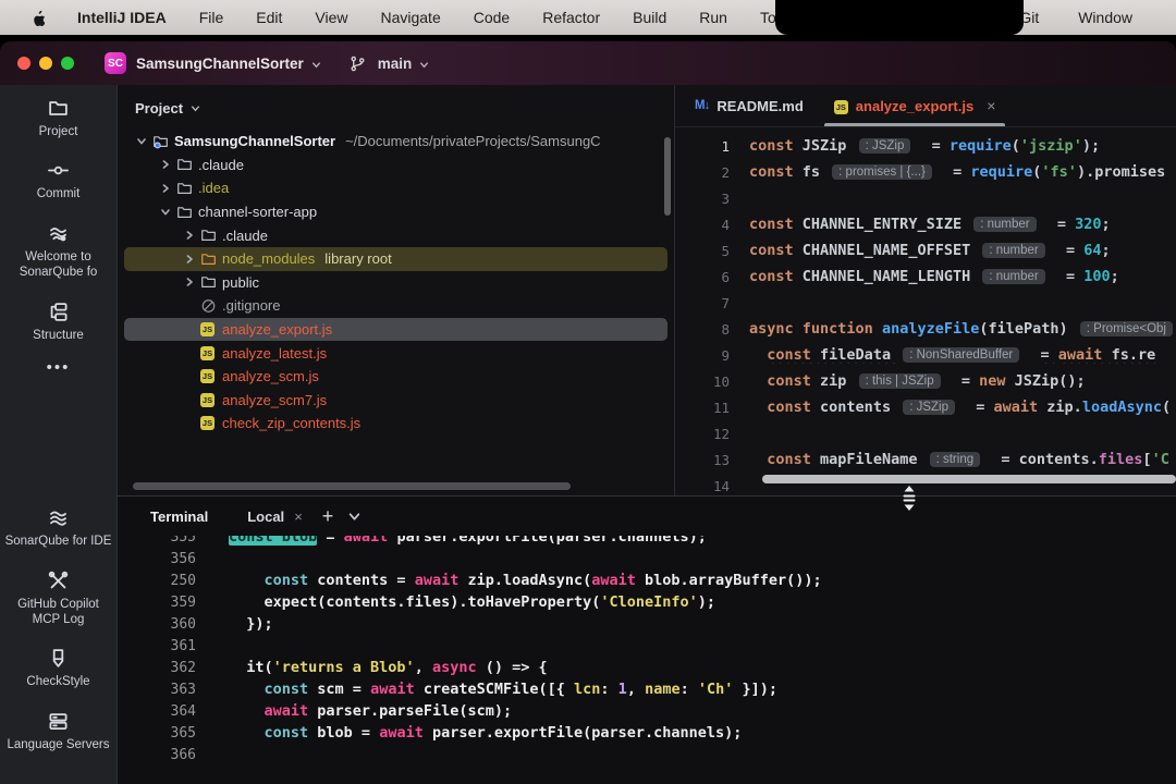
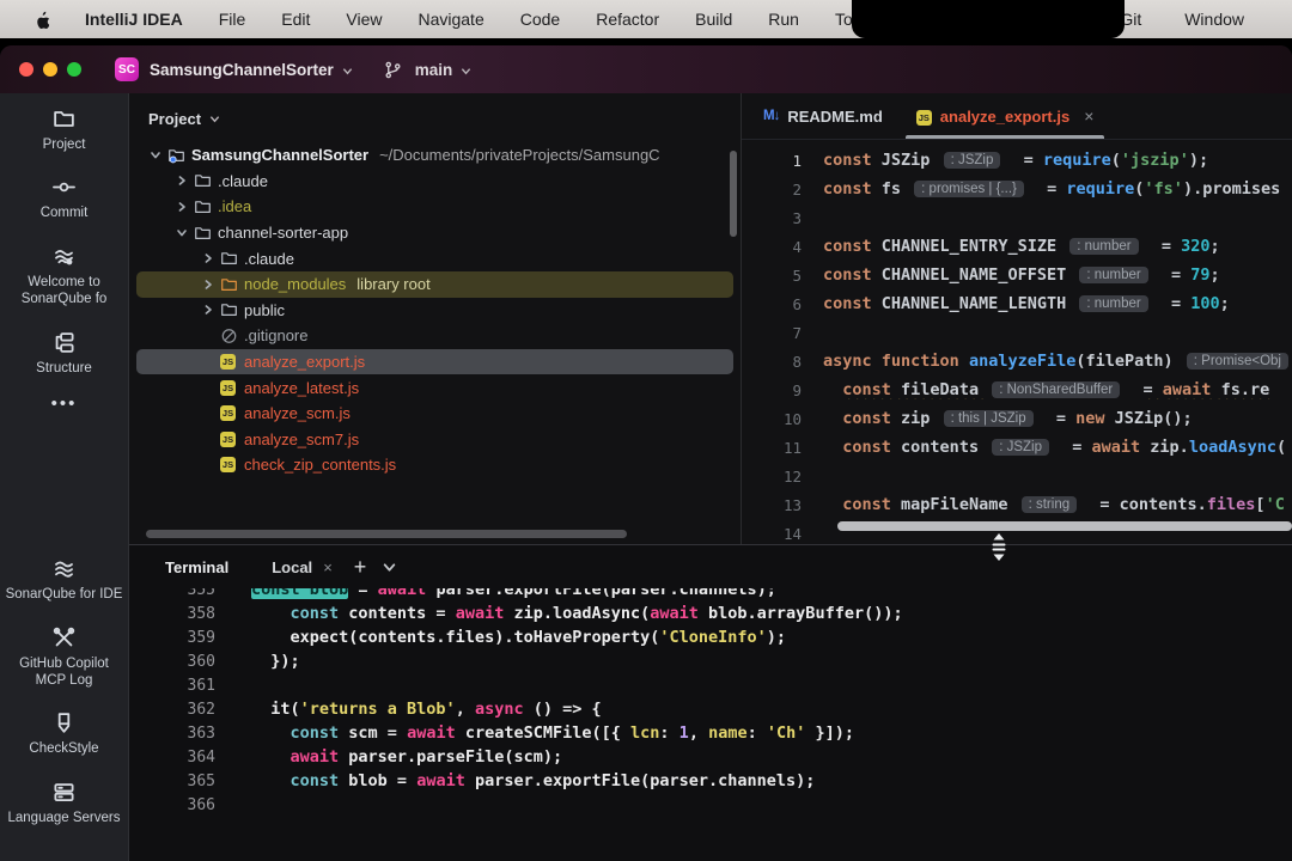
  IntelliJ IDEA
  File
  Edit
  View
  Navigate
  Code
  Refactor
  Build
  Run
  Git
  Window
  SC
  SamsungChannelSorter
  main
  Project
  Commit
  Welcome to SonarQube fo
  Structure
  •••
  SonarQube for IDE
  GitHub Copilot MCP Log
  CheckStyle
  Language Servers
  Project
  SamsungChannelSorter
  ~/Documents/privateProjects/SamsungC
  .claude
  .idea
  channel-sorter-app
  .claude
  node_modules
  library root
  public
  .gitignore
  JS
  analyze_export.js
  JS
  analyze_latest.js
  JS
  analyze_scm.js
  JS
  analyze_scm7.js
  JS
  check_zip_contents.js
  M↓
  README.md
  JS
  analyze_export.js
  ×
  1
  const
  JSZip
  : JSZip
  =
  require
  (
  'jszip'
  );
  2
  const
  fs
  : promises | {...}
  =
  require
  (
  'fs'
  ).
  promises
  3
  4
  const
  CHANNEL_ENTRY_SIZE
  : number
  =
  320
  ;
  5
  const
  CHANNEL_NAME_OFFSET
  : number
  =
- 64
+ 79
  ;
  6
  const
  CHANNEL_NAME_LENGTH
  : number
  =
  100
  ;
  7
  8
  async
  function
  analyzeFile
  (
  filePath
  )
  : Promise<Obj
  9
  const
  fileData
  : NonSharedBuffer
  =
  await
  fs.re
  10
  const
  zip
  : this | JSZip
  =
  new
  JSZip();
  11
  const
  contents
  : JSZip
  =
  await
  zip.
  loadAsync
  (
  12
  13
  const
  mapFileName
  : string
  =
  contents.
  files
  [
  'C
  14
  Terminal
  Local
  ×
  +
  355
  const blob = await parser.exportFile(parser.channels);
- 356
- 250
+ 358
  const contents = await zip.loadAsync(await blob.arrayBuffer());
  359
  expect(contents.files).toHaveProperty('CloneInfo');
  360
  });
  361
  362
  it('returns a Blob', async () => {
  363
  const scm = await createSCMFile([{ lcn: 1, name: 'Ch' }]);
  364
  await parser.parseFile(scm);
  365
  const blob = await parser.exportFile(parser.channels);
  366
